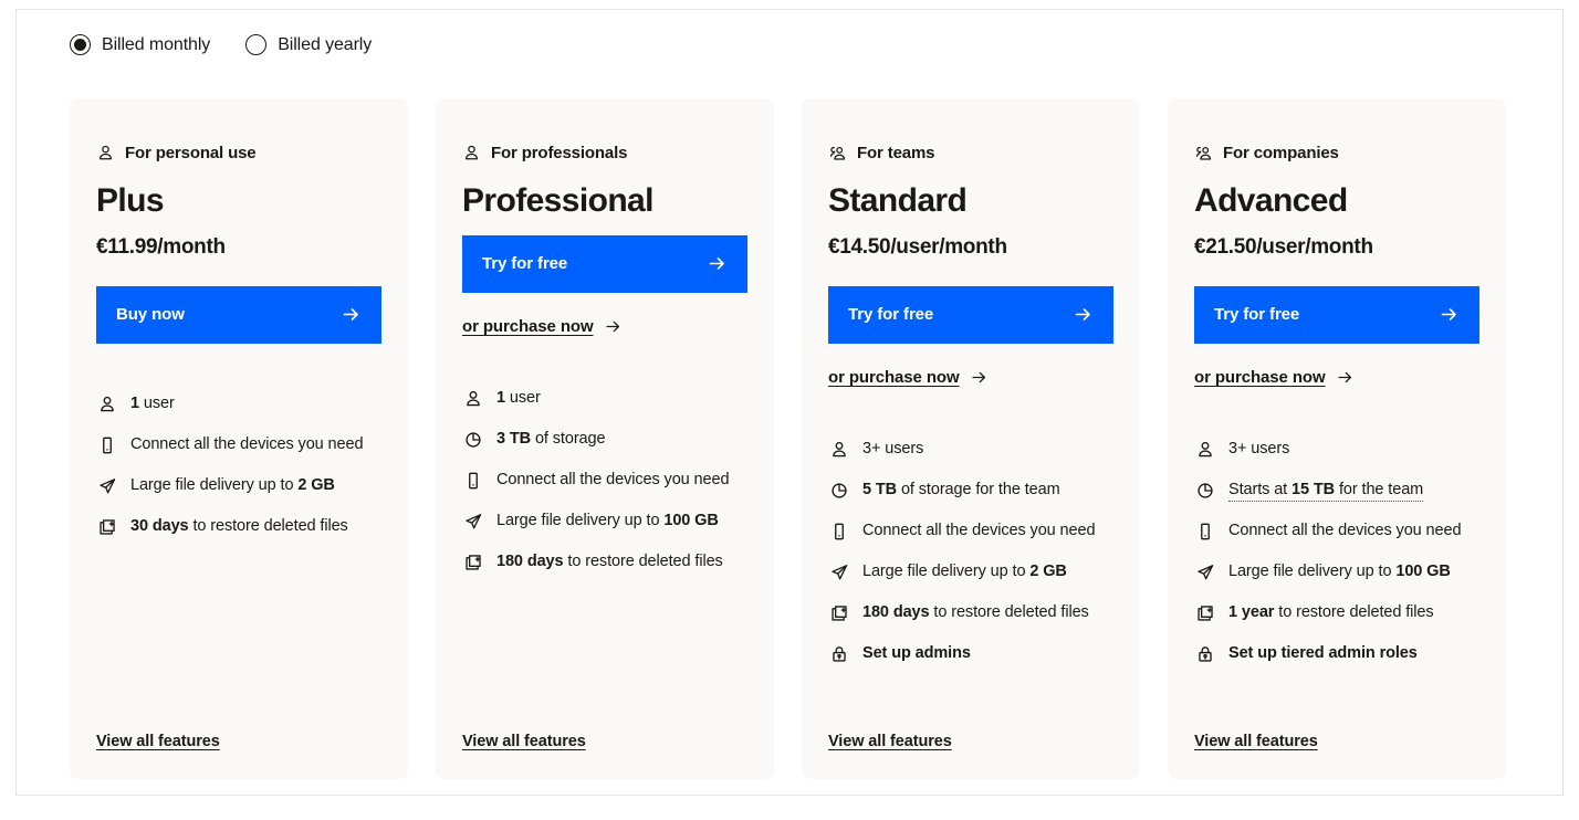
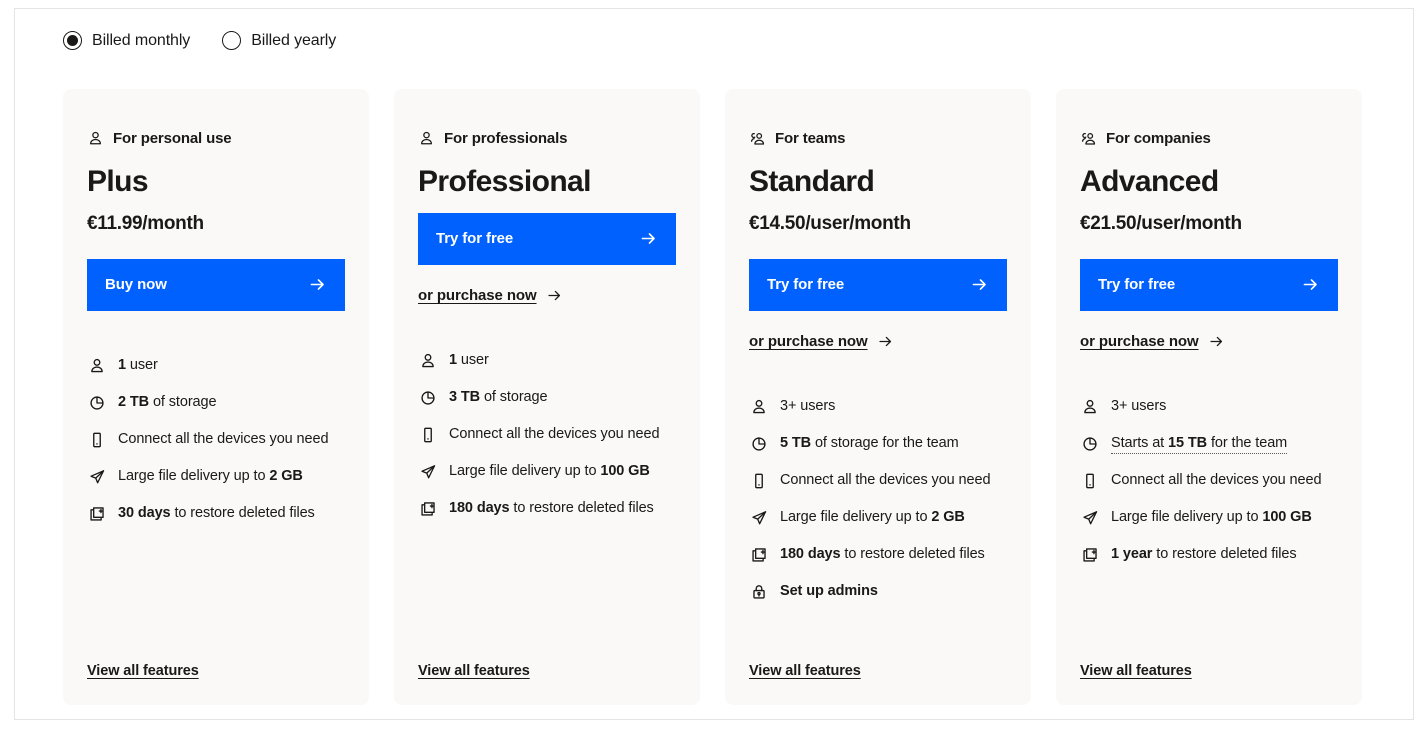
  Billed monthly
  Billed yearly
  For personal use
  Plus
  €11.99/month
  Buy now
  1 user
+ 2 TB of storage
  Connect all the devices you need
  Large file delivery up to 2 GB
  30 days to restore deleted files
  View all features
  For professionals
  Professional
  Try for free
  or purchase now
  1 user
  3 TB of storage
  Connect all the devices you need
  Large file delivery up to 100 GB
  180 days to restore deleted files
  View all features
  For teams
  Standard
  €14.50/user/month
  Try for free
  or purchase now
  3+ users
  5 TB of storage for the team
  Connect all the devices you need
  Large file delivery up to 2 GB
  180 days to restore deleted files
  Set up admins
  View all features
  For companies
  Advanced
  €21.50/user/month
  Try for free
  or purchase now
  3+ users
  Starts at 15 TB for the team
  Connect all the devices you need
  Large file delivery up to 100 GB
  1 year to restore deleted files
- Set up tiered admin roles
  View all features
